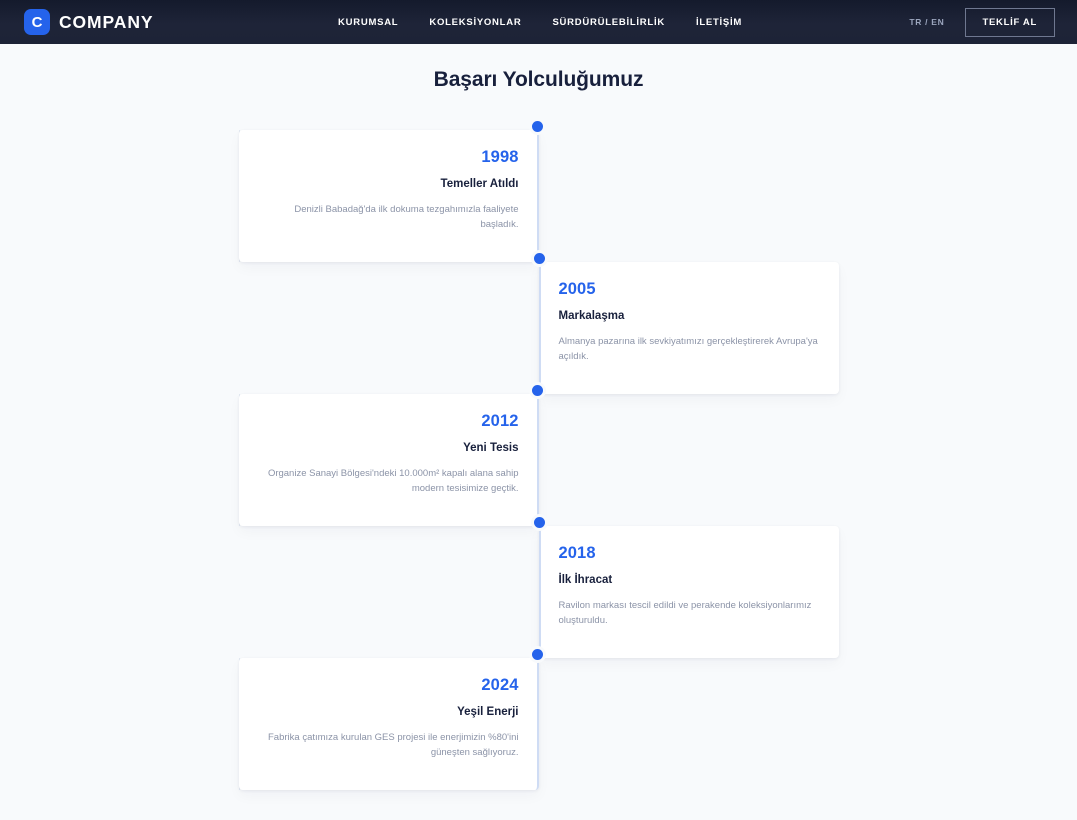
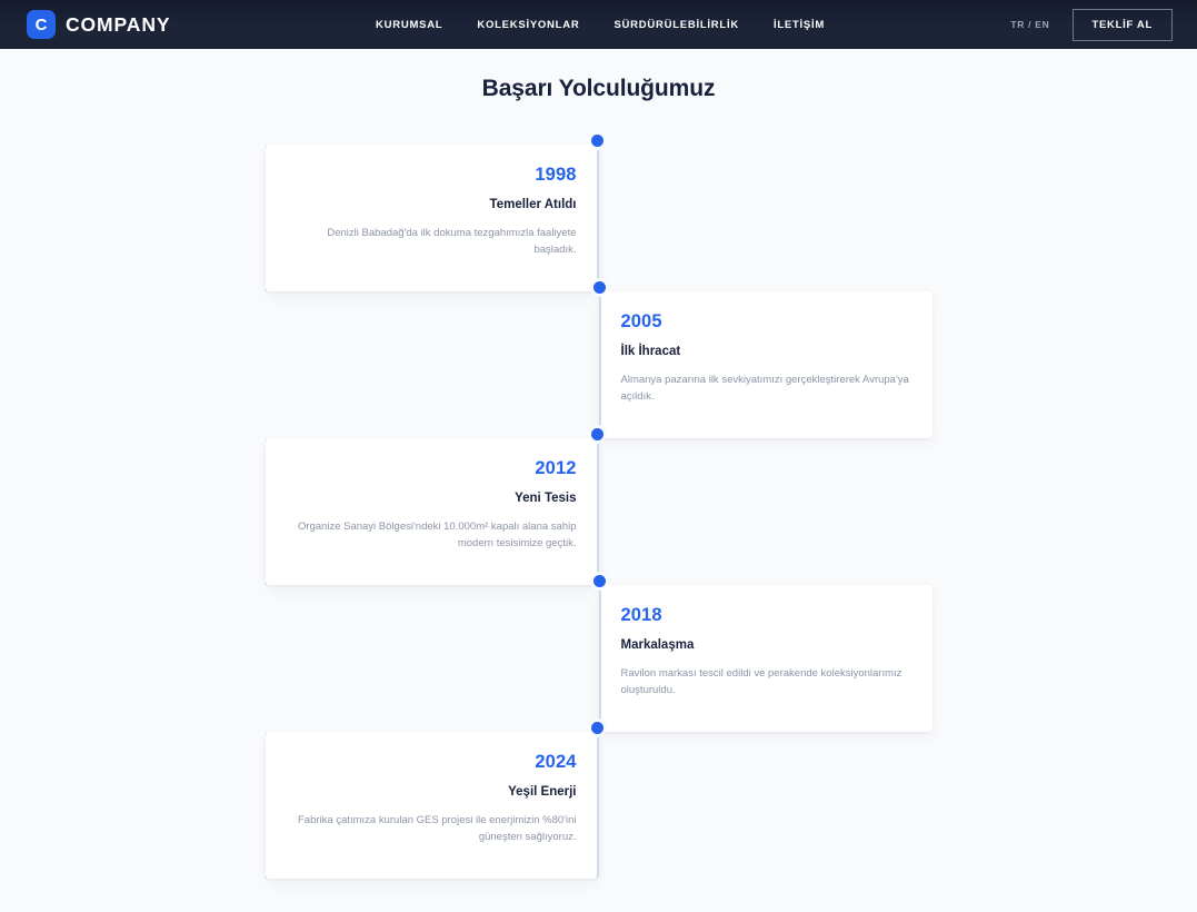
  C
  COMPANY
  KURUMSAL
  KOLEKSİYONLAR
  SÜRDÜRÜLEBİLİRLİK
  İLETİŞİM
  TR / EN
  TEKLİF AL
  Başarı Yolculuğumuz
  1998
  Temeller Atıldı
  Denizli Babadağ'da ilk dokuma tezgahımızla faaliyete başladık.
  2005
- Markalaşma
+ İlk İhracat
  Almanya pazarına ilk sevkiyatımızı gerçekleştirerek Avrupa'ya açıldık.
  2012
  Yeni Tesis
  Organize Sanayi Bölgesi'ndeki 10.000m² kapalı alana sahip modern tesisimize geçtik.
  2018
- İlk İhracat
+ Markalaşma
  Ravilon markası tescil edildi ve perakende koleksiyonlarımız oluşturuldu.
  2024
  Yeşil Enerji
  Fabrika çatımıza kurulan GES projesi ile enerjimizin %80'ini güneşten sağlıyoruz.
